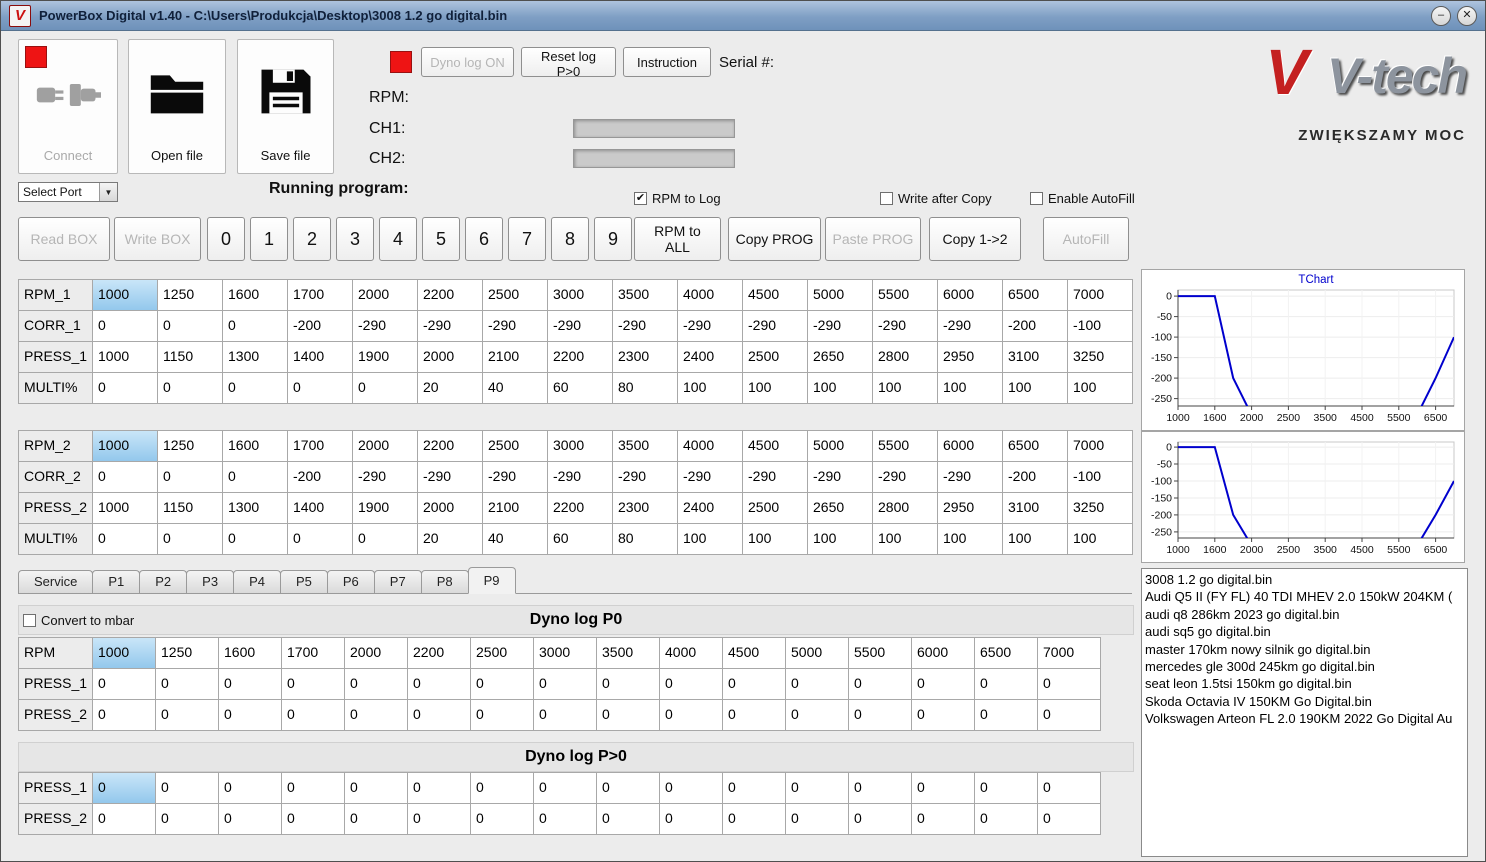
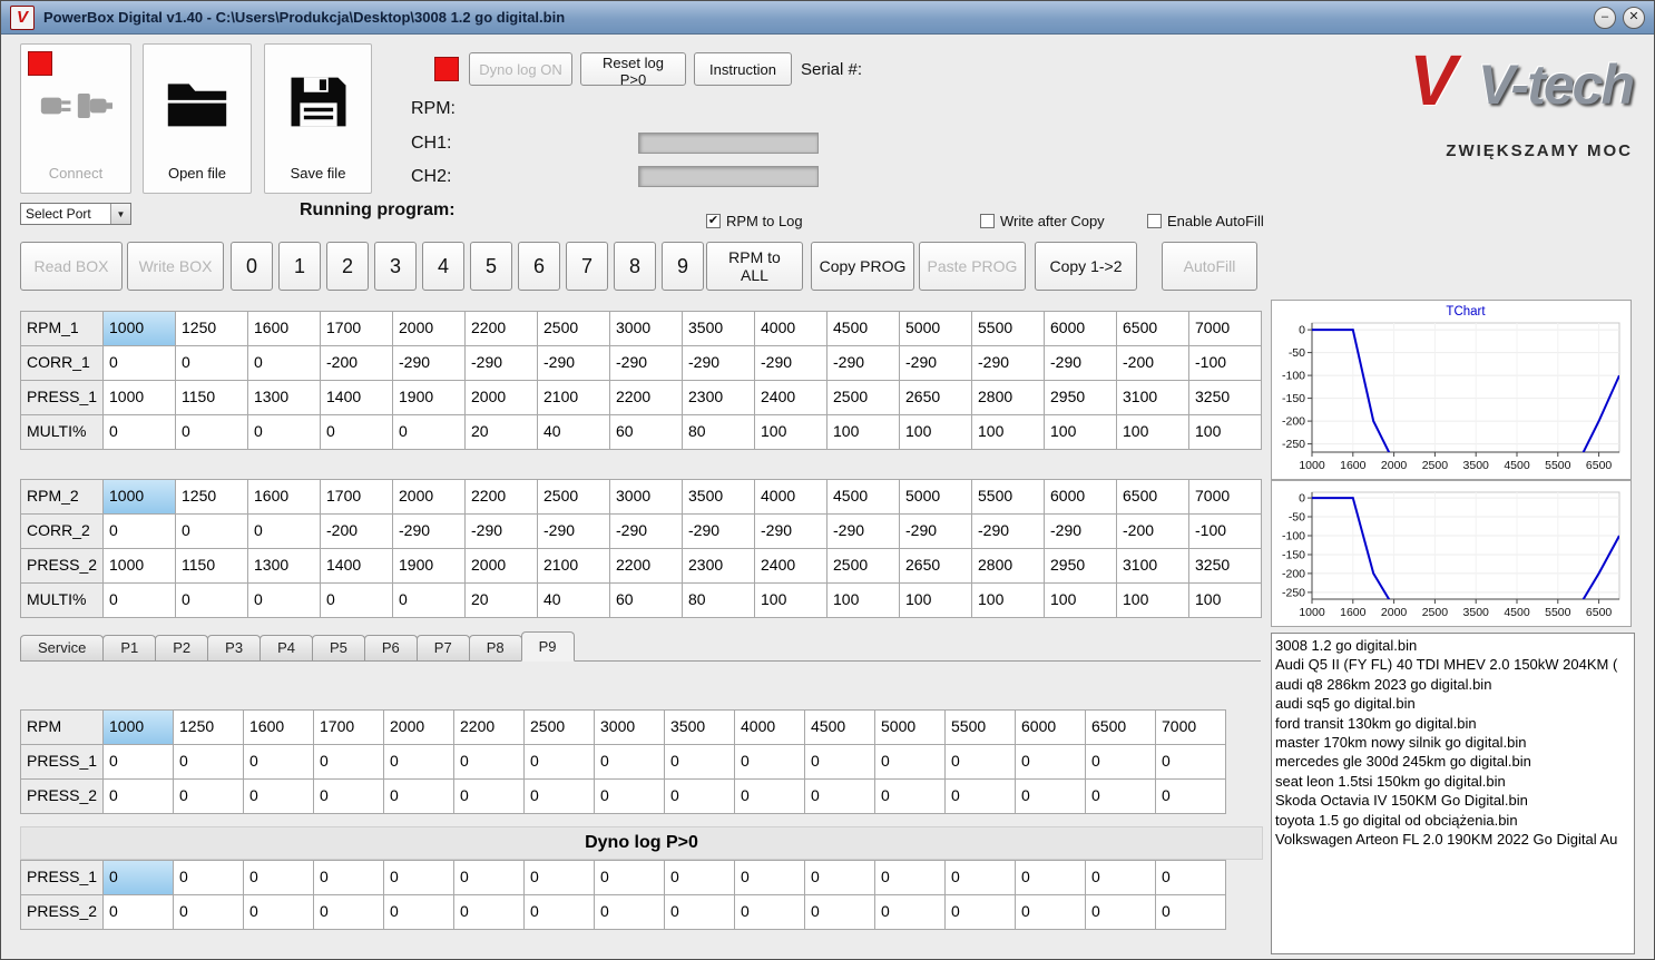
  V
  PowerBox Digital v1.40 - C:\Users\Produkcja\Desktop\3008 1.2 go digital.bin
  –
  ✕
  Connect
  Open file
  Save file
  Select Port
  ▼
  Dyno log ON
  Reset log P>0
  Instruction
  Serial #:
  RPM:
  CH1:
  CH2:
  Running program:
  RPM to Log
  Write after Copy
  Enable AutoFill
  V
  V-tech
  ZWIĘKSZAMY MOC
  Read BOX
  Write BOX
  0
  1
  2
  3
  4
  5
  6
  7
  8
  9
  RPM to ALL
  Copy PROG
  Paste PROG
  Copy 1->2
  AutoFill
  RPM_1
  1000
  1250
  1600
  1700
  2000
  2200
  2500
  3000
  3500
  4000
  4500
  5000
  5500
  6000
  6500
  7000
  CORR_1
  0
  0
  0
  -200
  -290
  -290
  -290
  -290
  -290
  -290
  -290
  -290
  -290
  -290
  -200
  -100
  PRESS_1
  1000
  1150
  1300
  1400
  1900
  2000
  2100
  2200
  2300
  2400
  2500
  2650
  2800
  2950
  3100
  3250
  MULTI%
  0
  0
  0
  0
  0
  20
  40
  60
  80
  100
  100
  100
  100
  100
  100
  100
  RPM_2
  1000
  1250
  1600
  1700
  2000
  2200
  2500
  3000
  3500
  4000
  4500
  5000
  5500
  6000
  6500
  7000
  CORR_2
  0
  0
  0
  -200
  -290
  -290
  -290
  -290
  -290
  -290
  -290
  -290
  -290
  -290
  -200
  -100
  PRESS_2
  1000
  1150
  1300
  1400
  1900
  2000
  2100
  2200
  2300
  2400
  2500
  2650
  2800
  2950
  3100
  3250
  MULTI%
  0
  0
  0
  0
  0
  20
  40
  60
  80
  100
  100
  100
  100
  100
  100
  100
  Service
  P1
  P2
  P3
  P4
  P5
  P6
  P7
  P8
  P9
- Convert to mbar
- Dyno log P0
  RPM
  1000
  1250
  1600
  1700
  2000
  2200
  2500
  3000
  3500
  4000
  4500
  5000
  5500
  6000
  6500
  7000
  PRESS_1
  0
  0
  0
  0
  0
  0
  0
  0
  0
  0
  0
  0
  0
  0
  0
  0
  PRESS_2
  0
  0
  0
  0
  0
  0
  0
  0
  0
  0
  0
  0
  0
  0
  0
  0
  Dyno log P>0
  PRESS_1
  0
  0
  0
  0
  0
  0
  0
  0
  0
  0
  0
  0
  0
  0
  0
  0
  PRESS_2
  0
  0
  0
  0
  0
  0
  0
  0
  0
  0
  0
  0
  0
  0
  0
  0
  0
  -50
  -100
  -150
  -200
  -250
  1000
  1600
  2000
  2500
  3500
  4500
  5500
  6500
  TChart
  0
  -50
  -100
  -150
  -200
  -250
  1000
  1600
  2000
  2500
  3500
  4500
  5500
  6500
  3008 1.2 go digital.bin
  Audi Q5 II (FY FL) 40 TDI MHEV 2.0 150kW 204KM (
  audi q8 286km 2023 go digital.bin
  audi sq5 go digital.bin
+ ford transit 130km go digital.bin
  master 170km nowy silnik go digital.bin
  mercedes gle 300d 245km go digital.bin
  seat leon 1.5tsi 150km go digital.bin
  Skoda Octavia IV 150KM Go Digital.bin
+ toyota 1.5 go digital od obciążenia.bin
  Volkswagen Arteon FL 2.0 190KM 2022 Go Digital Au
